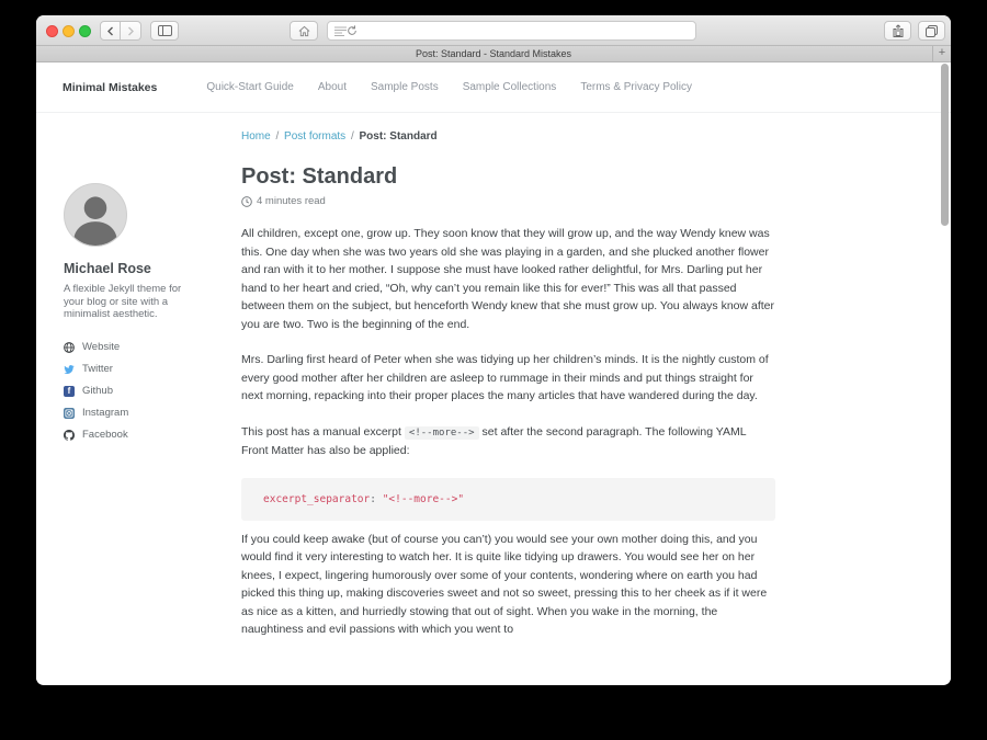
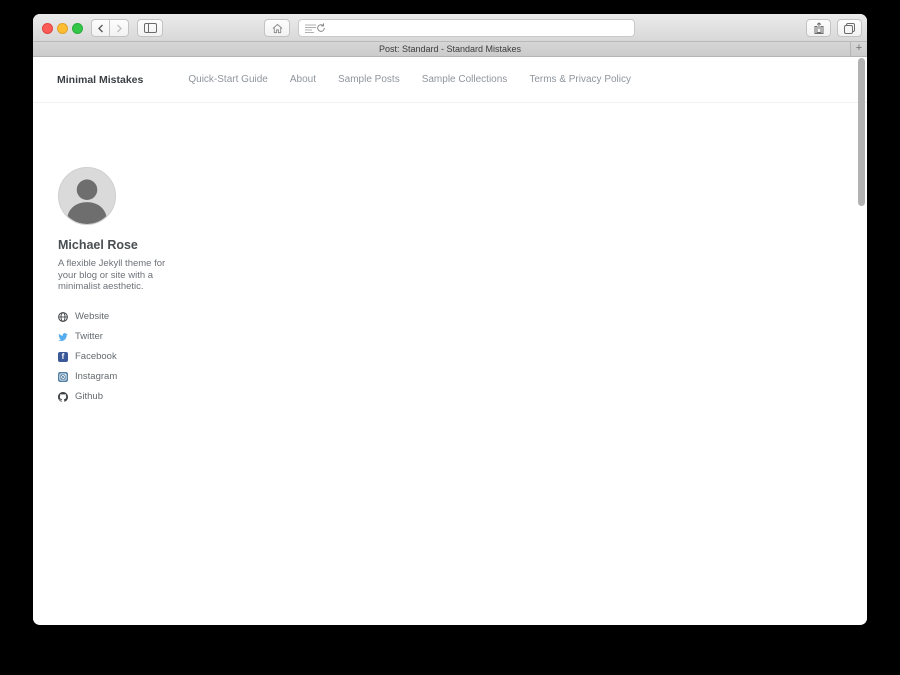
  Post: Standard - Standard Mistakes
  +
  Minimal Mistakes
  Quick-Start Guide
  About
  Sample Posts
  Sample Collections
  Terms & Privacy Policy
  Michael Rose
  A flexible Jekyll theme for your blog or site with a minimalist aesthetic.
  Website
  Twitter
- Github
+ Facebook
  Instagram
- Facebook
+ Github
- Home / Post formats / Post: Standard
- Post: Standard
- 4 minutes read
- All children, except one, grow up. They soon know that they will grow up, and the way Wendy knew was this. One day when she was two years old she was playing in a garden, and she plucked another flower and ran with it to her mother. I suppose she must have looked rather delightful, for Mrs. Darling put her hand to her heart and cried, “Oh, why can’t you remain like this for ever!” This was all that passed between them on the subject, but henceforth Wendy knew that she must grow up. You always know after you are two. Two is the beginning of the end.
- Mrs. Darling first heard of Peter when she was tidying up her children’s minds. It is the nightly custom of every good mother after her children are asleep to rummage in their minds and put things straight for next morning, repacking into their proper places the many articles that have wandered during the day.
- This post has a manual excerpt <!--more--> set after the second paragraph. The following YAML Front Matter has also be applied:
- excerpt_separator: "<!--more-->"
- If you could keep awake (but of course you can’t) you would see your own mother doing this, and you would find it very interesting to watch her. It is quite like tidying up drawers. You would see her on her knees, I expect, lingering humorously over some of your contents, wondering where on earth you had picked this thing up, making discoveries sweet and not so sweet, pressing this to her cheek as if it were as nice as a kitten, and hurriedly stowing that out of sight. When you wake in the morning, the naughtiness and evil passions with which you went to
